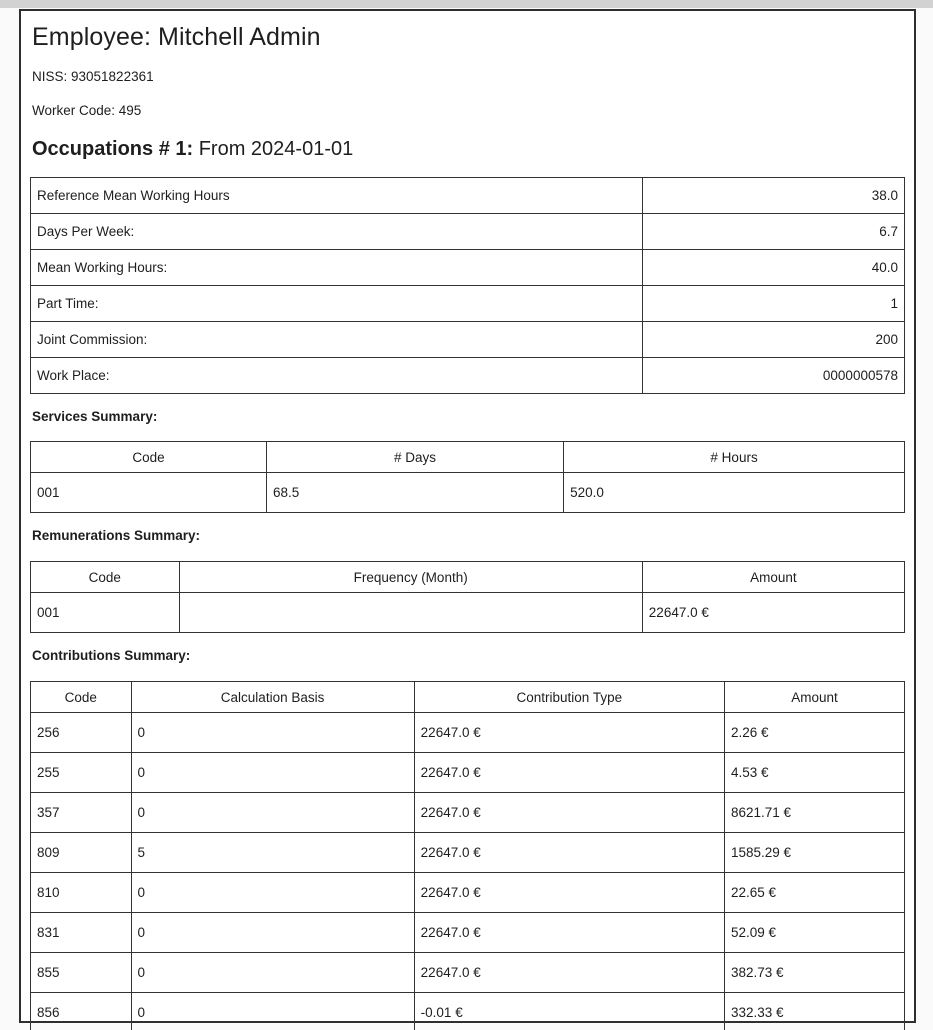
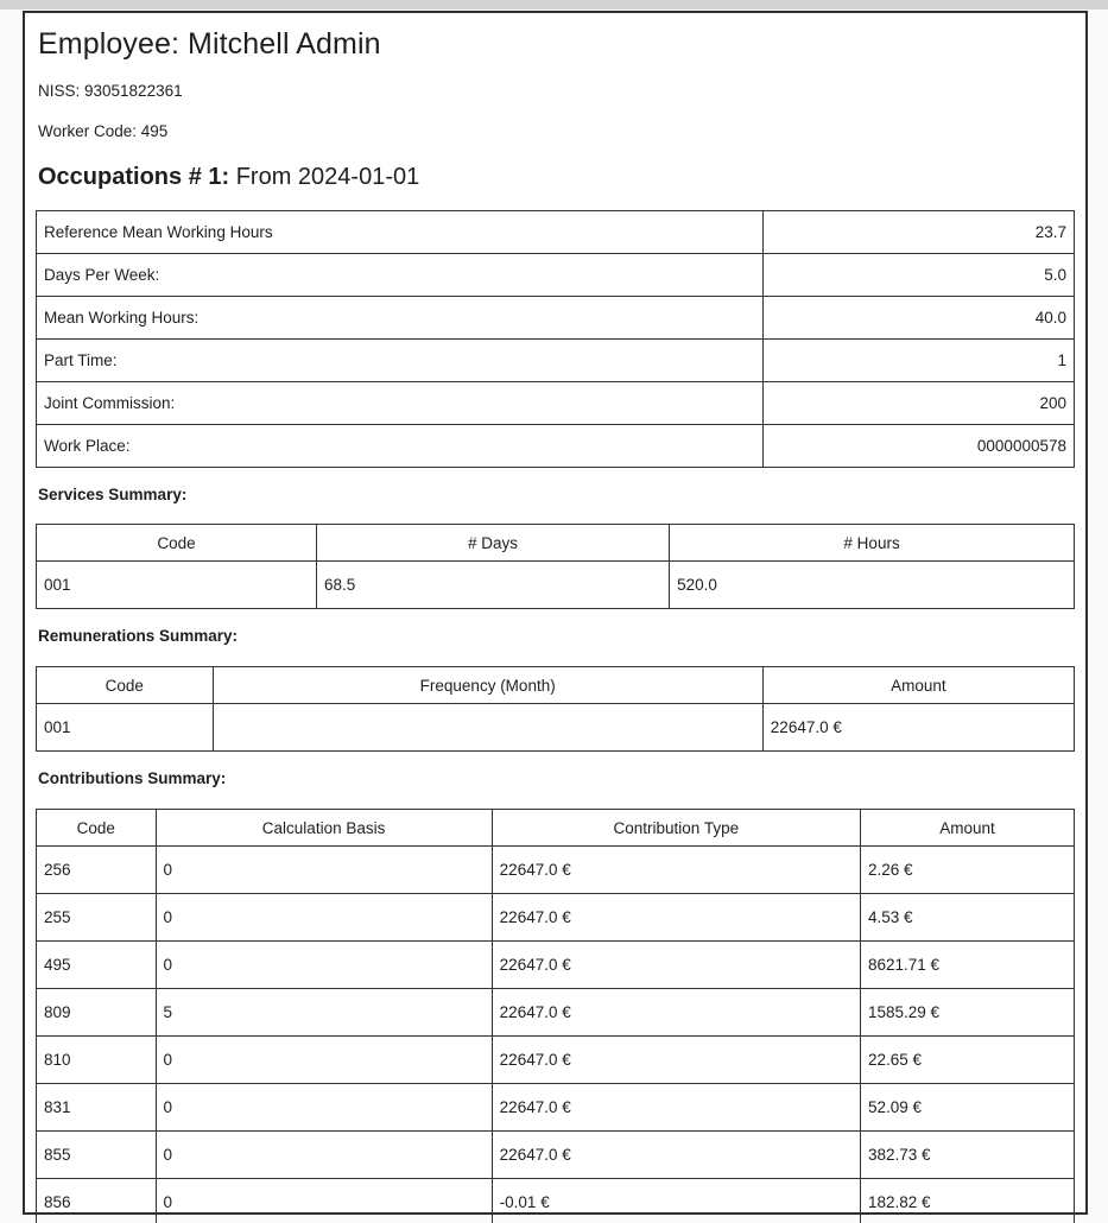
  Employee: Mitchell Admin
  NISS: 93051822361
  Worker Code: 495
  Occupations # 1: From 2024-01-01
- Reference Mean Working Hours	38.0
+ Reference Mean Working Hours	23.7
- Days Per Week:	6.7
+ Days Per Week:	5.0
  Mean Working Hours:	40.0
  Part Time:	1
  Joint Commission:	200
  Work Place:	0000000578
  Services Summary:
  Code	# Days	# Hours
  001	68.5	520.0
  Remunerations Summary:
  Code	Frequency (Month)	Amount
  001		22647.0 €
  Contributions Summary:
  Code	Calculation Basis	Contribution Type	Amount
  256	0	22647.0 €	2.26 €
  255	0	22647.0 €	4.53 €
- 357	0	22647.0 €	8621.71 €
+ 495	0	22647.0 €	8621.71 €
  809	5	22647.0 €	1585.29 €
  810	0	22647.0 €	22.65 €
  831	0	22647.0 €	52.09 €
  855	0	22647.0 €	382.73 €
- 856	0	-0.01 €	332.33 €
+ 856	0	-0.01 €	182.82 €
